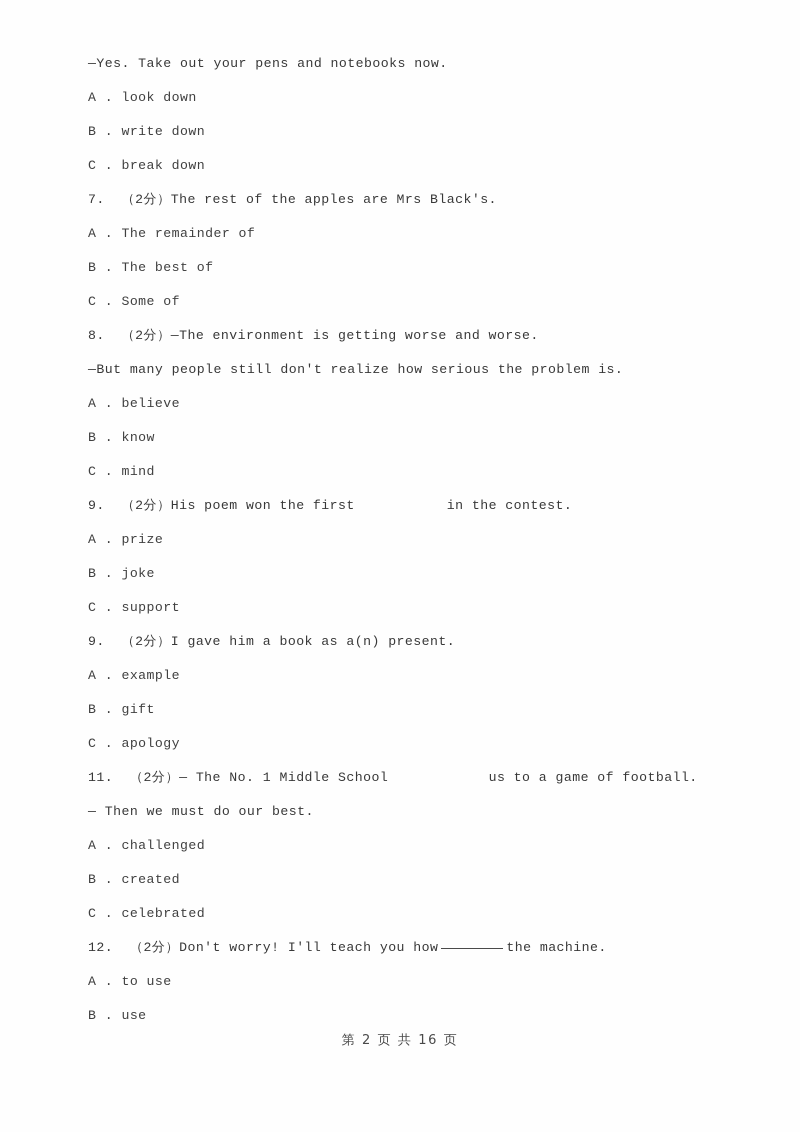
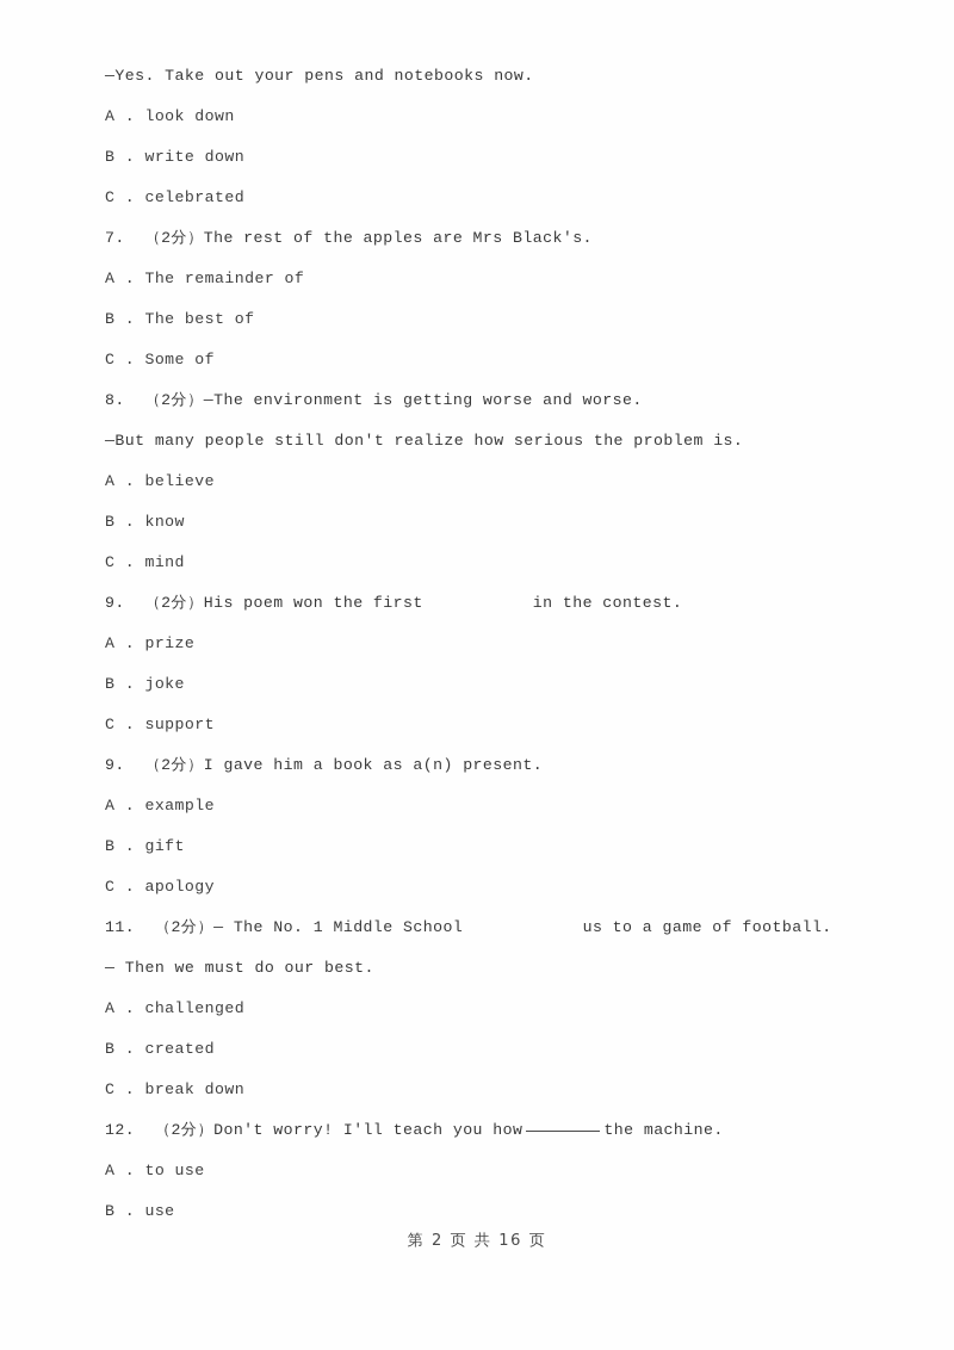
  —Yes. Take out your pens and notebooks now.
  A . look down
  B . write down
- C . break down
+ C . celebrated
  7. （2分）The rest of the apples are Mrs Black's.
  A . The remainder of
  B . The best of
  C . Some of
  8. （2分）—The environment is getting worse and worse.
  —But many people still don't realize how serious the problem is.
  A . believe
  B . know
  C . mind
  9. （2分）His poem won the first in the contest.
  A . prize
  B . joke
  C . support
  9. （2分）I gave him a book as a(n) present.
  A . example
  B . gift
  C . apology
  11. （2分）— The No. 1 Middle School us to a game of football.
  — Then we must do our best.
  A . challenged
  B . created
- C . celebrated
+ C . break down
  12. （2分）Don't worry! I'll teach you how the machine.
  A . to use
  B . use
  第 2 页 共 16 页
